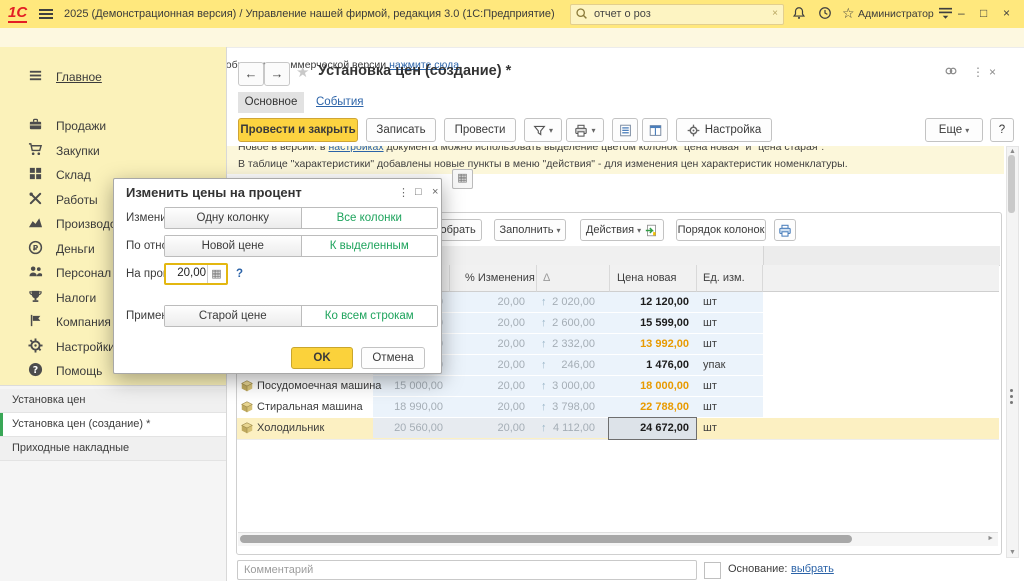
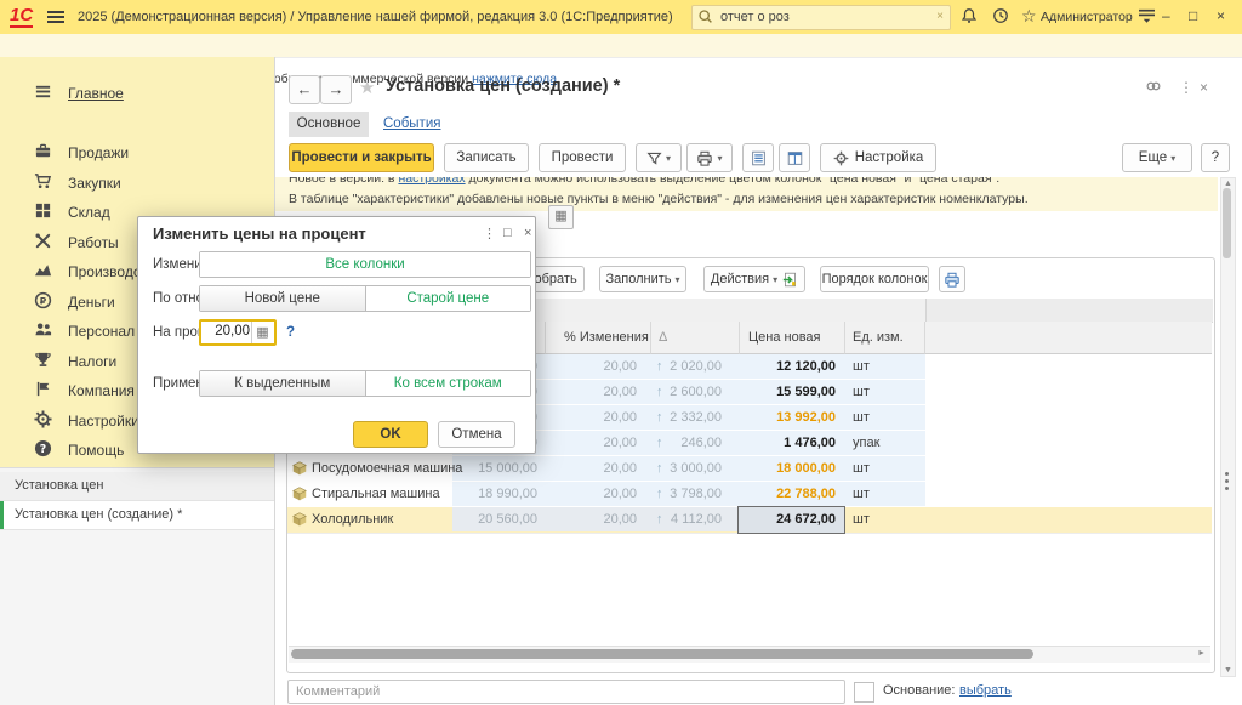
  1С
  2025 (Демонстрационная версия) / Управление нашей фирмой, редакция 3.0 (1С:Предприятие)
  отчет о роз
  ×
  ☆
  Администратор
  –
  □
  ×
  Главное
  Продажи
  Закупки
  Склад
  Работы
  P
  Деньги
  Персонал
  Налоги
  Компания
  Настройки
  ?
  Помощь
  Установка цен
  Установка цен (создание) *
- Приходные накладные
  ←
  →
  ★
  Установка цен (создание) *
  ⋮
  ×
  Основное
  События
  Провести и закрыть
  Записать
  Провести
  ▾
  ▾
  Настройка
  Еще ▾
  ?
  Новое в версии: в настройках документа можно использовать выделение цветом колонок "цена новая" и "цена старая".
  В таблице "характеристики" добавлены новые пункты в меню "действия" - для изменения цен характеристик номенклатуры.
  ▦
  Заполнить ▾
  Действия
  ▾
  Порядок колонок
  % Изменения
  Δ
  Цена новая
  Ед. изм.
  20,00
  ↑
  2 020,00
  12 120,00
  шт
  20,00
  ↑
  2 600,00
  15 599,00
  шт
  20,00
  ↑
  2 332,00
  13 992,00
  шт
  20,00
  ↑
  246,00
  1 476,00
  упак
  Посудомоечная машина
  15 000,00
  20,00
  ↑
  3 000,00
  18 000,00
  шт
  Стиральная машина
  18 990,00
  20,00
  ↑
  3 798,00
  22 788,00
  шт
  Холодильник
  20 560,00
  20,00
  ↑
  4 112,00
  24 672,00
  шт
  Комментарий
  Основание:
  выбрать
  Изменить цены на процент
  ⋮
  □
  ×
- Одну колонку
  Все колонки
  Новой цене
- К выделенным
+ Старой цене
  20,00
  ▦
  ?
- Старой цене
+ К выделенным
  Ко всем строкам
  OK
  Отмена
